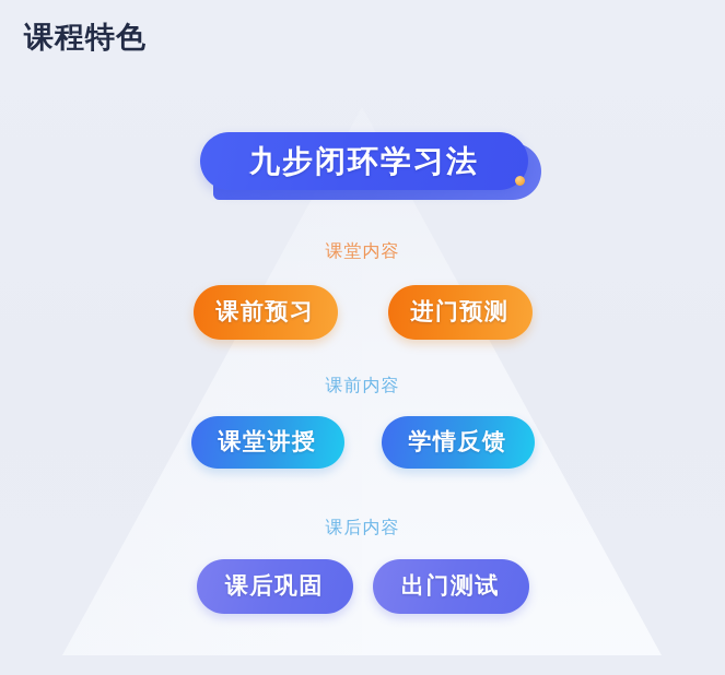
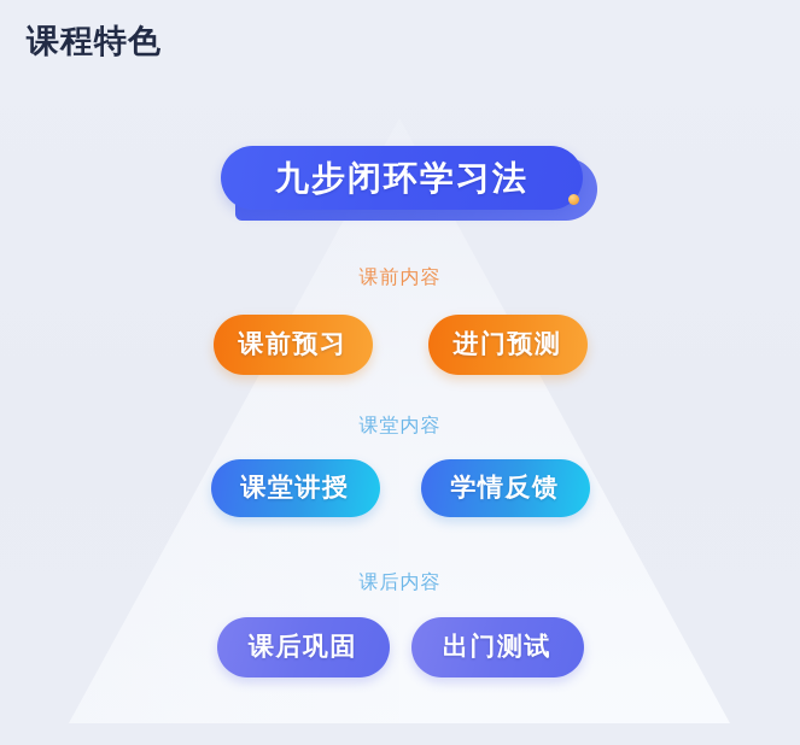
  课程特色
  九步闭环学习法
- 课堂内容
+ 课前内容
  课前预习
  进门预测
- 课前内容
+ 课堂内容
  课堂讲授
  学情反馈
  课后内容
  课后巩固
  出门测试
